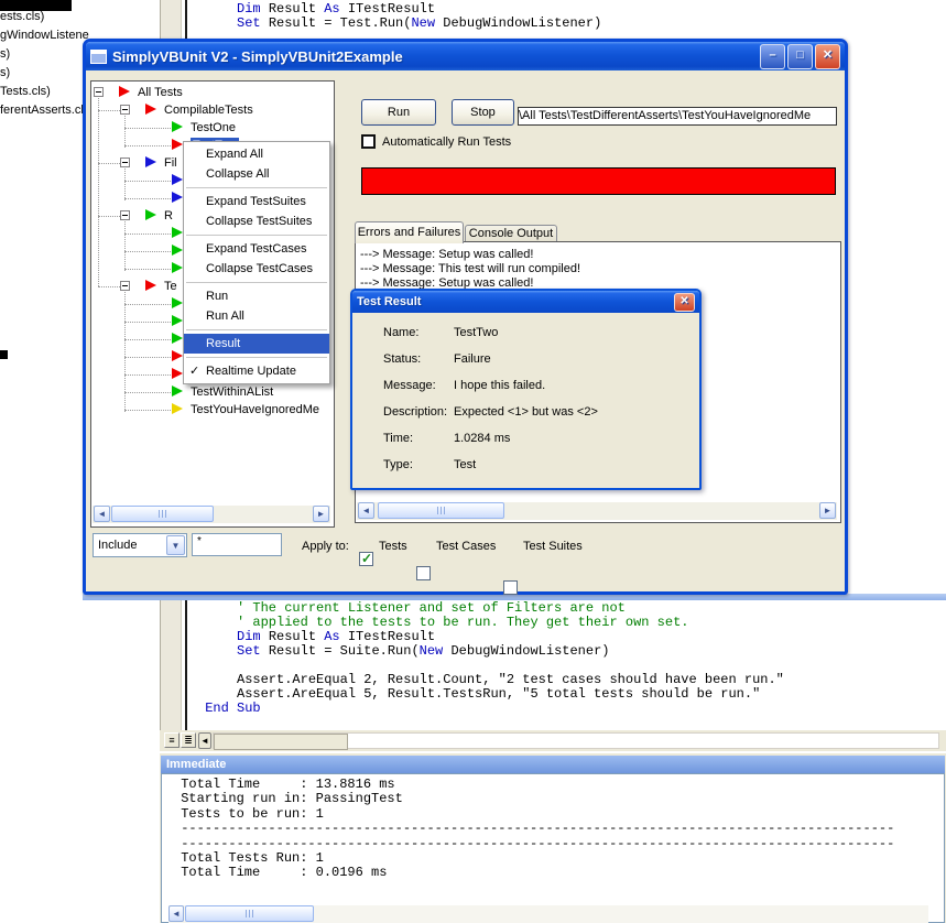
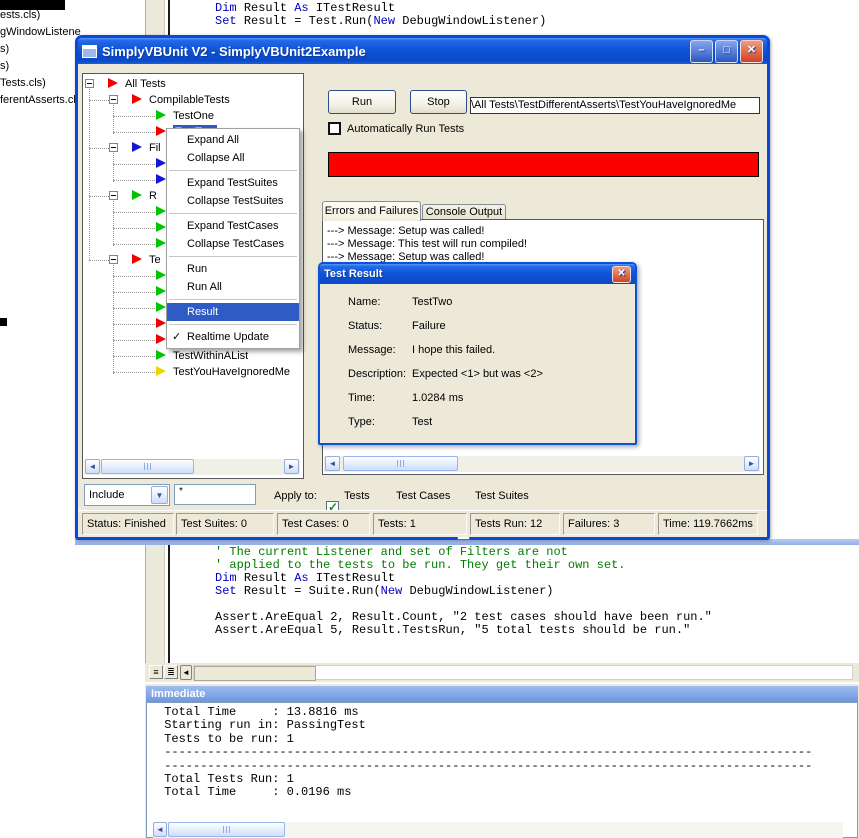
  ests.cls)
  gWindowListene
  s)
  s)
  Tests.cls)
  ferentAsserts.c
  Dim Result As ITestResult
  Set Result = Test.Run(New DebugWindowListener)
  ' The current Listener and set of Filters are not
  ' applied to the tests to be run. They get their own set.
  Dim Result As ITestResult
  Set Result = Suite.Run(New DebugWindowListener)
  Assert.AreEqual 2, Result.Count, "2 test cases should have been run."
  Assert.AreEqual 5, Result.TestsRun, "5 total tests should be run."
- End Sub
  ≡
  ≣
  ◄
  Immediate
  Total Time : 13.8816 ms
  Starting run in: PassingTest
  Tests to be run: 1
  ------------------------------------------------------------------------------------------
  ------------------------------------------------------------------------------------------
  Total Tests Run: 1
  Total Time : 0.0196 ms
  ◄
  SimplyVBUnit V2 - SimplyVBUnit2Example
  –
  □
  ✕
  All Tests
  CompilableTests
  TestOne
  Fil
  R
  Te
  TestWithinAList
  TestYouHaveIgnoredMe
  ◄
  ►
  Run
  Stop
  \All Tests\TestDifferentAsserts\TestYouHaveIgnoredMe
  Automatically Run Tests
  Errors and Failures
  Console Output
  ---> Message: Setup was called!
  ---> Message: This test will run compiled!
  ---> Message: Setup was called!
  ◄
  ►
  Include
  ▼
  *
  Apply to:
  Tests
  Test Cases
  Test Suites
+ Status: Finished
+ Test Suites: 0
+ Test Cases: 0
+ Tests: 1
+ Tests Run: 12
+ Failures: 3
+ Time: 119.7662ms
  Test Result
  ✕
  Name:
  TestTwo
  Status:
  Failure
  Message:
  I hope this failed.
  Description:
  Expected <1> but was <2>
  Time:
  1.0284 ms
  Type:
  Test
  Expand All
  Collapse All
  Expand TestSuites
  Collapse TestSuites
  Expand TestCases
  Collapse TestCases
  Run
  Run All
  Result
  Realtime Update
  ✓
